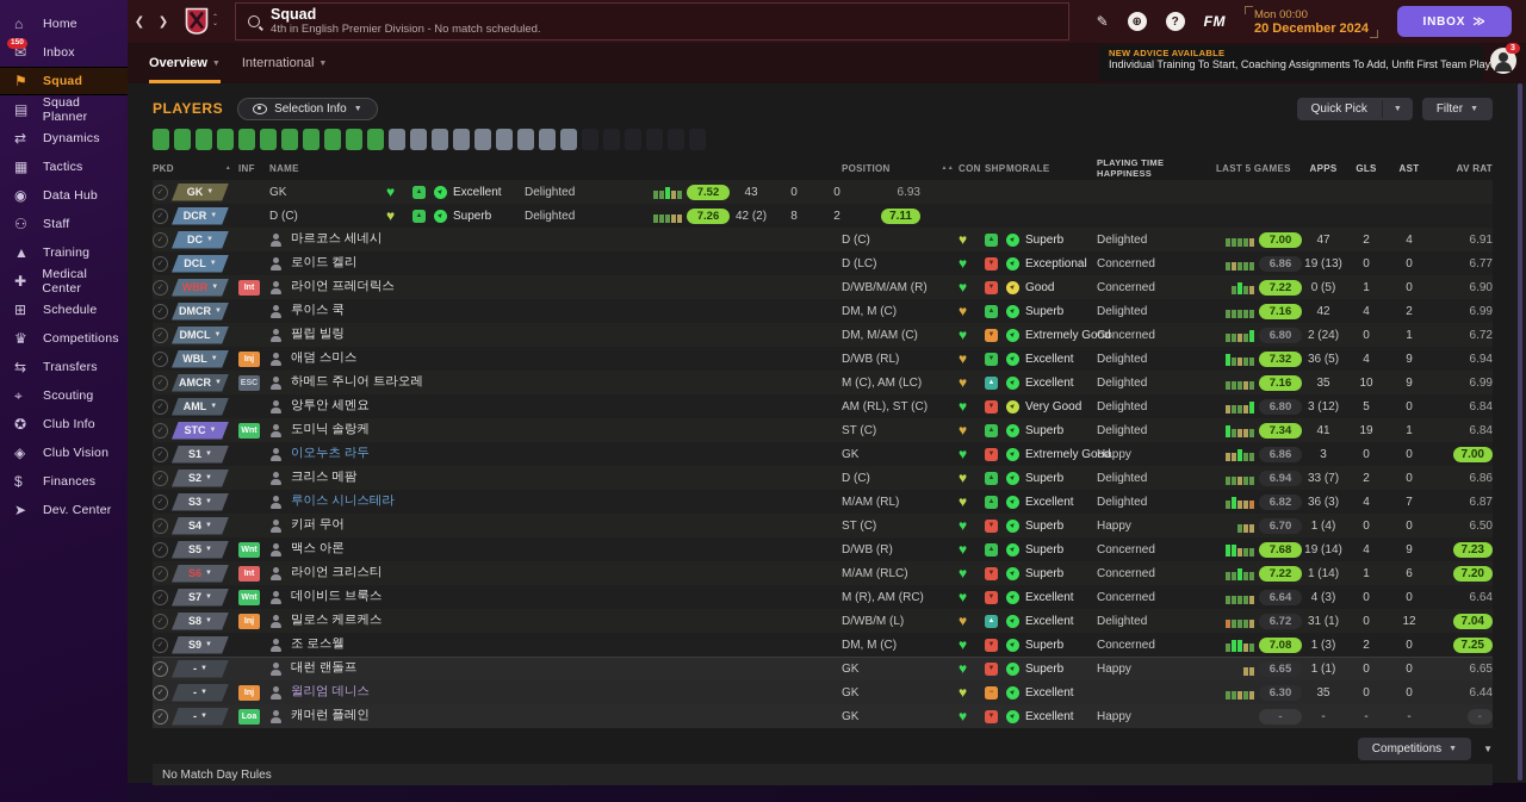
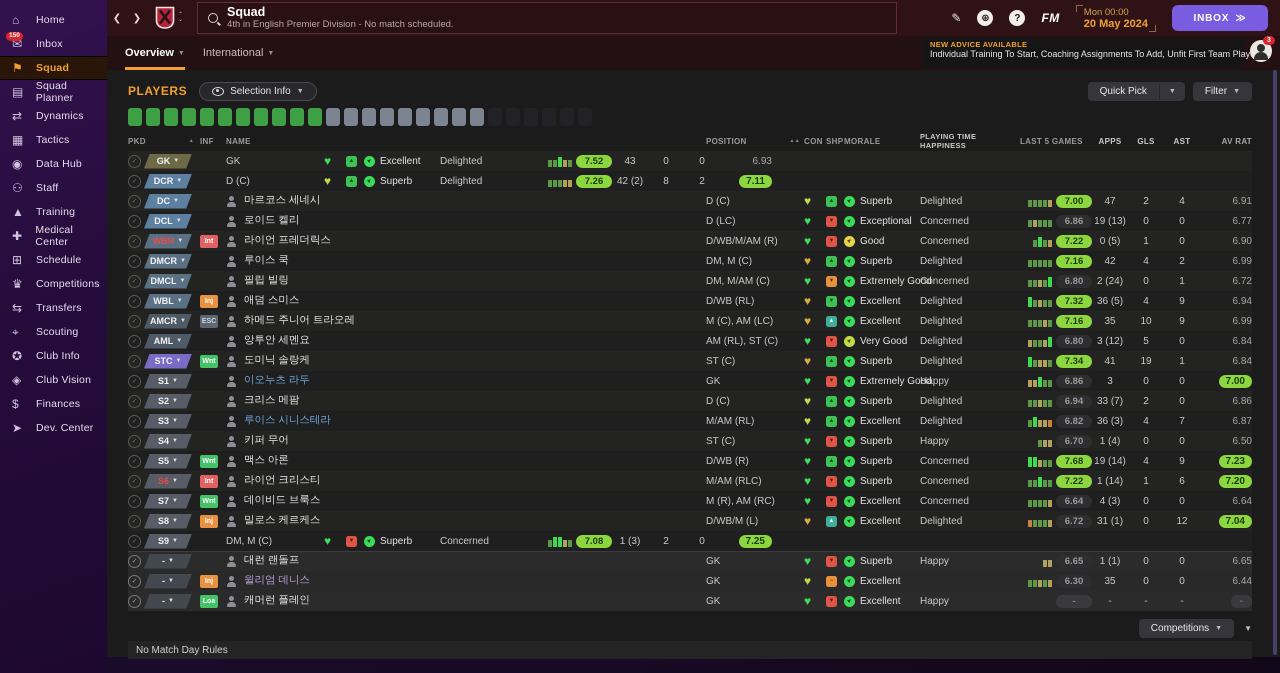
  ⌂
  Home
  ✉
  Inbox
  ⚑
  Squad
  ▤
  Squad Planner
  ⇄
  Dynamics
  ▦
  Tactics
  ◉
  Data Hub
  ⚇
  Staff
  ▲
  Training
  ✚
  Medical Center
  ⊞
  Schedule
  ♛
  Competitions
  ⇆
  Transfers
  ⌖
  Scouting
  ✪
  Club Info
  ◈
  Club Vision
  $
  Finances
  ➤
  Dev. Center
  ❮
  ❯
  Squad
  4th in English Premier Division - No match scheduled.
  ✎
  ⊕
  ?
  FM
  Mon 00:00
- 20 December 2024
+ 20 May 2024
  INBOX
  ≫
  Overview
  International
  NEW ADVICE AVAILABLE
  Individual Training To Start, Coaching Assignments To Add, Unfit First Team Play
  PLAYERS
  Selection Info
  Quick Pick
  Filter
  PKD
  INF
  NAME
  POSITION
  CON
  SHP
  MORALE
  PLAYING TIME HAPPINESS
  LAST 5 GAMES
  APPS
  GLS
  AST
  AV RAT
  GK
  GK
  ♥
  Excellent
  Delighted
  7.52
  43
  0
  0
  6.93
  DCR
  D (C)
  ♥
  Superb
  Delighted
  7.26
  42 (2)
  8
  2
  7.11
  DC
  마르코스 세네시
  D (C)
  ♥
  Superb
  Delighted
  7.00
  47
  2
  4
  6.91
  DCL
  로이드 켈리
  D (LC)
  ♥
  Exceptional
  Concerned
  6.86
  19 (13)
  0
  0
  6.77
  WBR
  라이언 프레더릭스
  D/WB/M/AM (R)
  ♥
  Good
  Concerned
  7.22
  0 (5)
  1
  0
  6.90
  DMCR
  루이스 쿡
  DM, M (C)
  ♥
  Superb
  Delighted
  7.16
  42
  4
  2
  6.99
  DMCL
  필립 빌링
  DM, M/AM (C)
  ♥
  Extremely Good
  Concerned
  6.80
  2 (24)
  0
  1
  6.72
  WBL
  애덤 스미스
  D/WB (RL)
  ♥
  Excellent
  Delighted
  7.32
  36 (5)
  4
  9
  6.94
  AMCR
  하메드 주니어 트라오레
  M (C), AM (LC)
  ♥
  Excellent
  Delighted
  7.16
  35
  10
  9
  6.99
  AML
  앙투안 세멘요
  AM (RL), ST (C)
  ♥
  Very Good
  Delighted
  6.80
  3 (12)
  5
  0
  6.84
  STC
  도미닉 솔랑케
  ST (C)
  ♥
  Superb
  Delighted
  7.34
  41
  19
  1
  6.84
  S1
  이오누츠 라두
  GK
  ♥
  Extremely Good
  Happy
  6.86
  3
  0
  0
  7.00
  S2
  크리스 메팜
  D (C)
  ♥
  Superb
  Delighted
  6.94
  33 (7)
  2
  0
  6.86
  S3
  루이스 시니스테라
  M/AM (RL)
  ♥
  Excellent
  Delighted
  6.82
  36 (3)
  4
  7
  6.87
  S4
  키퍼 무어
  ST (C)
  ♥
  Superb
  Happy
  6.70
  1 (4)
  0
  0
  6.50
  S5
  맥스 아론
  D/WB (R)
  ♥
  Superb
  Concerned
  7.68
  19 (14)
  4
  9
  7.23
  S6
  라이언 크리스티
  M/AM (RLC)
  ♥
  Superb
  Concerned
  7.22
  1 (14)
  1
  6
  7.20
  S7
  데이비드 브룩스
  M (R), AM (RC)
  ♥
  Excellent
  Concerned
  6.64
  4 (3)
  0
  0
  6.64
  S8
  밀로스 케르케스
  D/WB/M (L)
  ♥
  Excellent
  Delighted
  6.72
  31 (1)
  0
  12
  7.04
  S9
- 조 로스웰
  DM, M (C)
  ♥
  Superb
  Concerned
  7.08
  1 (3)
  2
  0
  7.25
  -
  대런 랜돌프
  GK
  ♥
  Superb
  Happy
  6.65
  1 (1)
  0
  0
  6.65
  -
  윌리엄 데니스
  GK
  ♥
  Excellent
  6.30
  35
  0
  0
  6.44
  -
  캐머런 플레인
  GK
  ♥
  Excellent
  Happy
  -
  -
  -
  -
  -
  Competitions
  ▼
  No Match Day Rules
